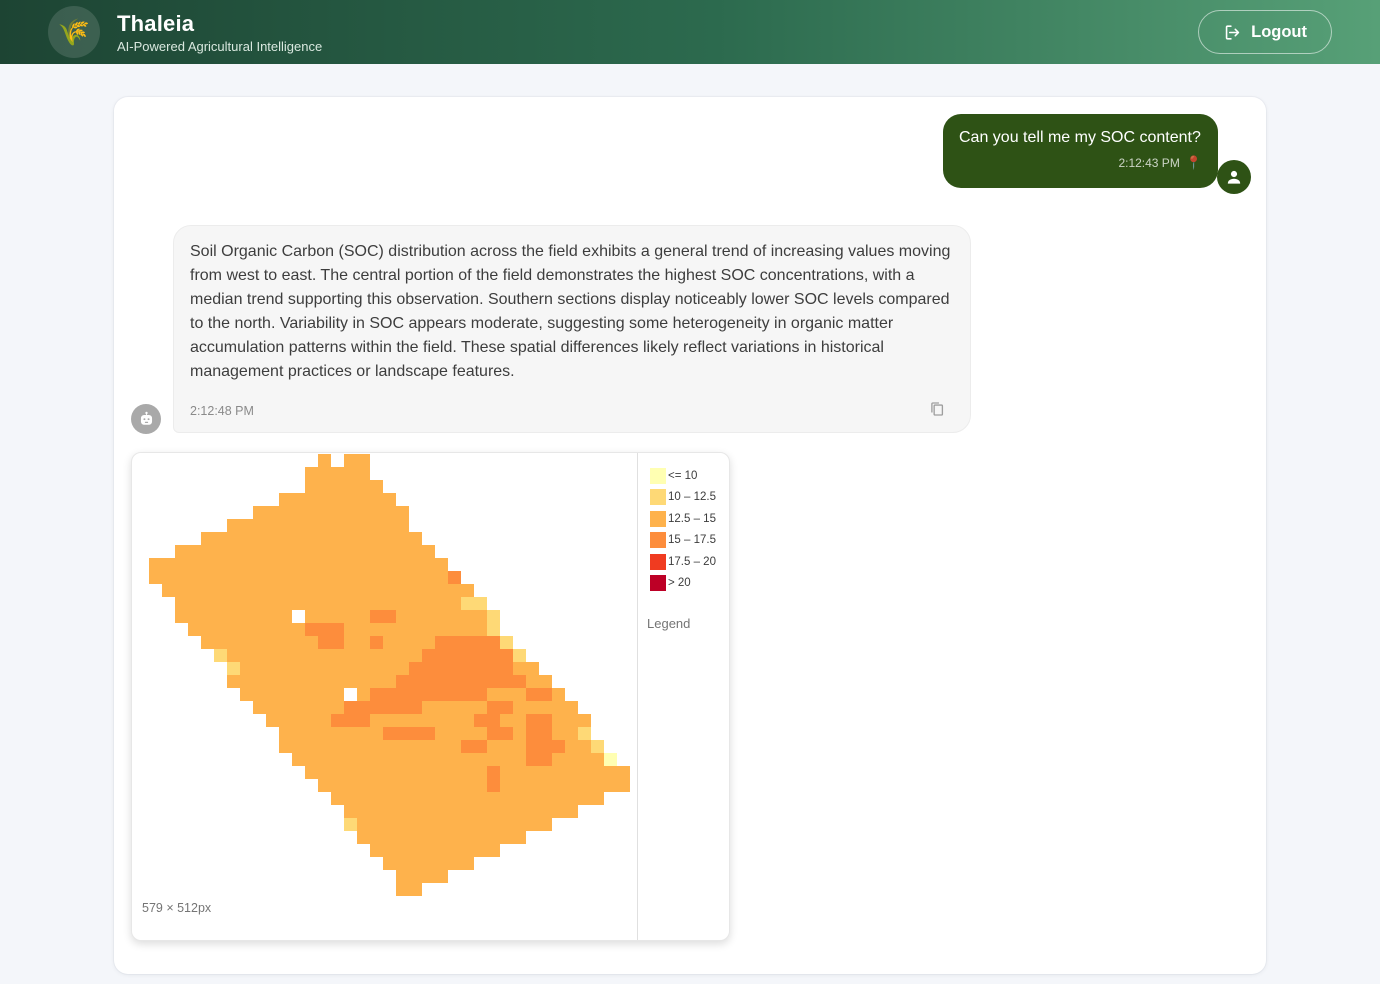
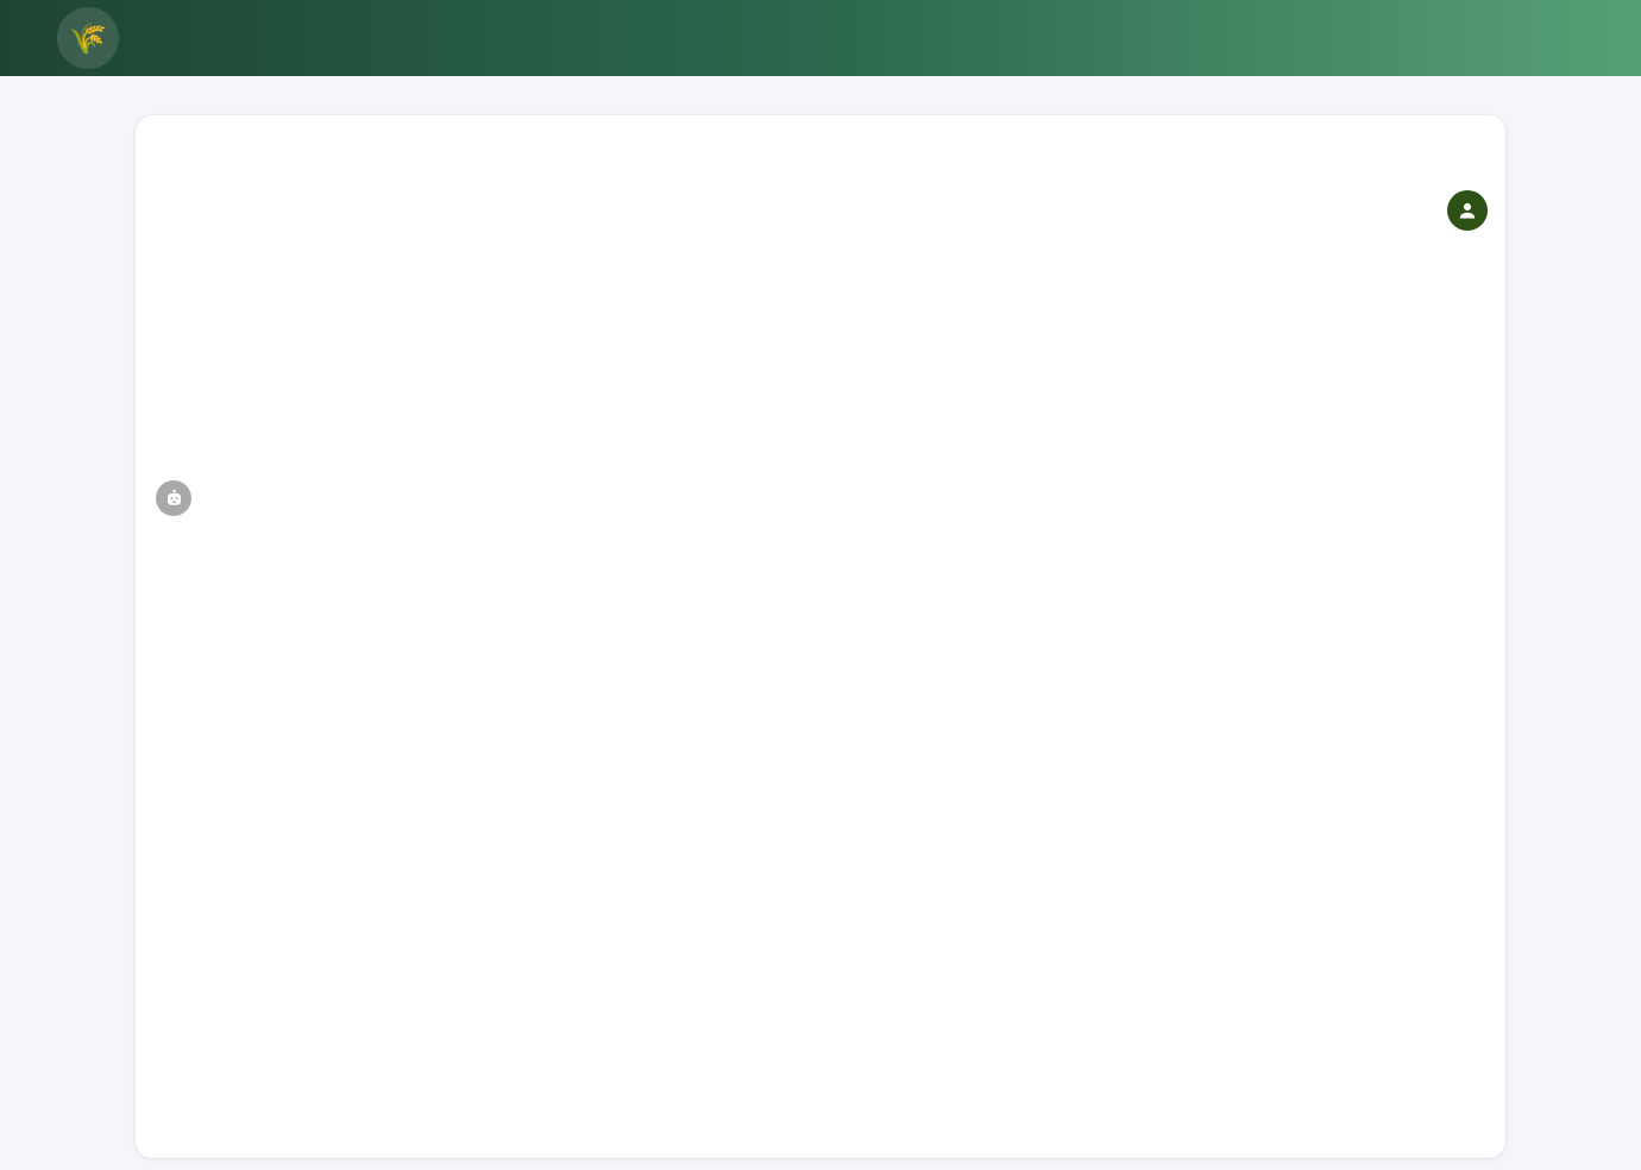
  🌾
- Thaleia
- AI-Powered Agricultural Intelligence
- Logout
- Can you tell me my SOC content?
- 2:12:43 PM
- 📍
- Soil Organic Carbon (SOC) distribution across the field exhibits a general trend of increasing values moving from west to east. The central portion of the field demonstrates the highest SOC concentrations, with a median trend supporting this observation. Southern sections display noticeably lower SOC levels compared to the north. Variability in SOC appears moderate, suggesting some heterogeneity in organic matter accumulation patterns within the field. These spatial differences likely reflect variations in historical management practices or landscape features.
- 2:12:48 PM
- 579 × 512px
- <= 10
- 10 – 12.5
- 12.5 – 15
- 15 – 17.5
- 17.5 – 20
- > 20
- Legend
